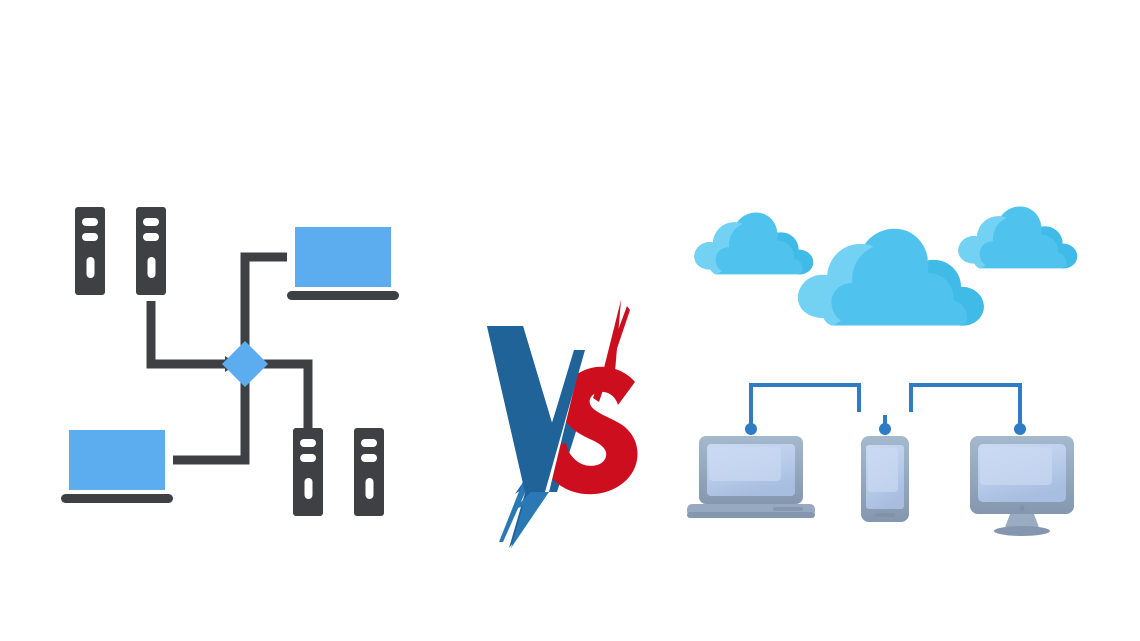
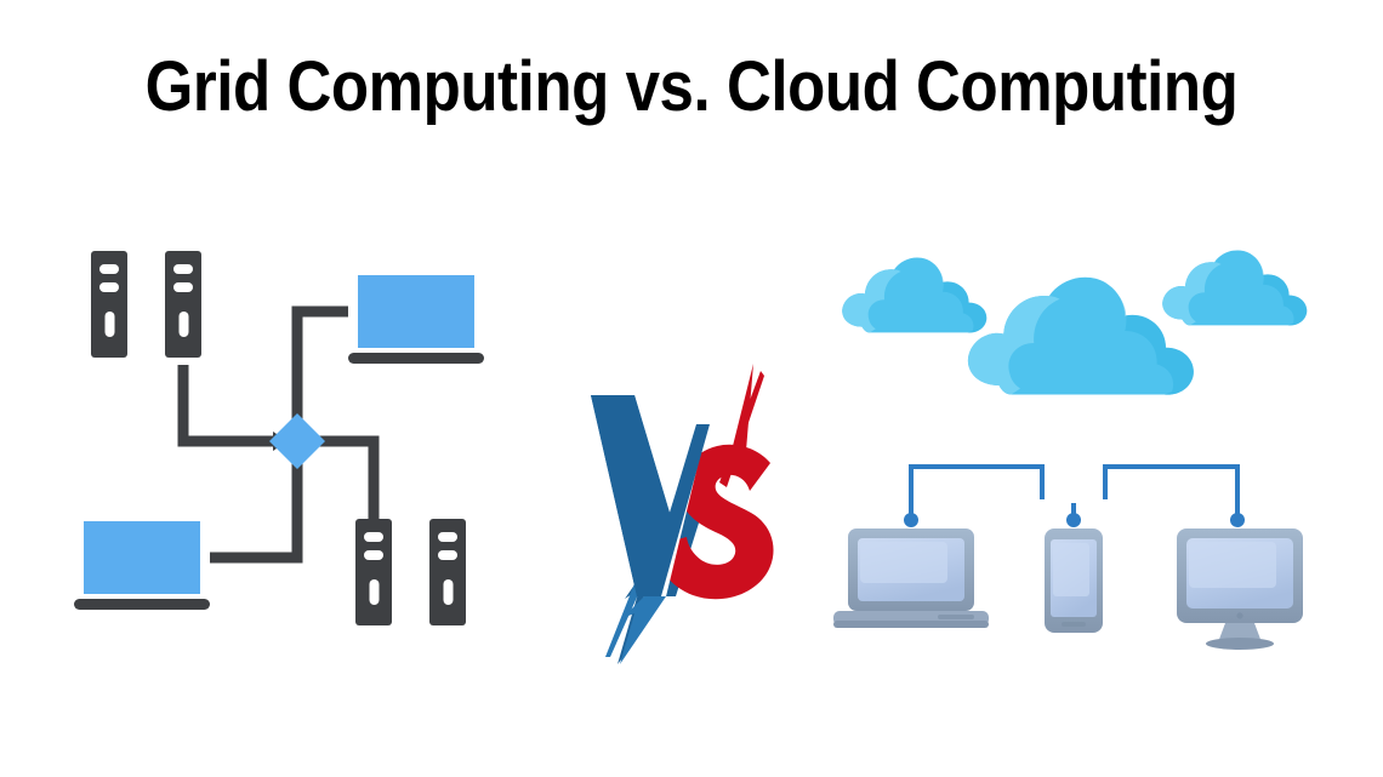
+ Grid Computing vs. Cloud Computing
